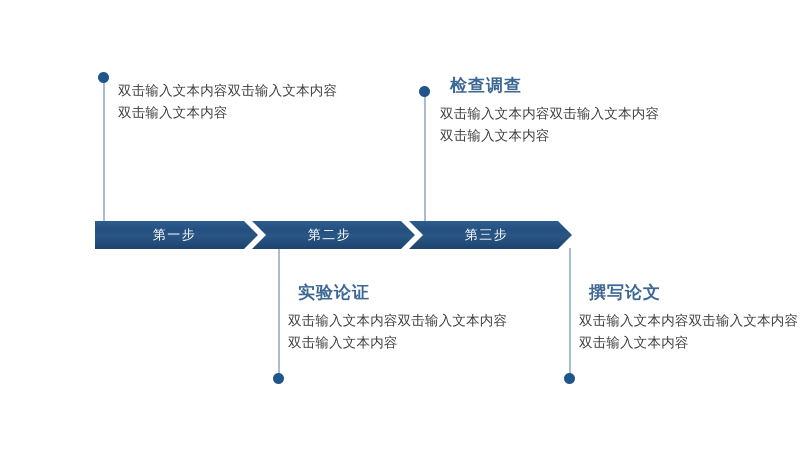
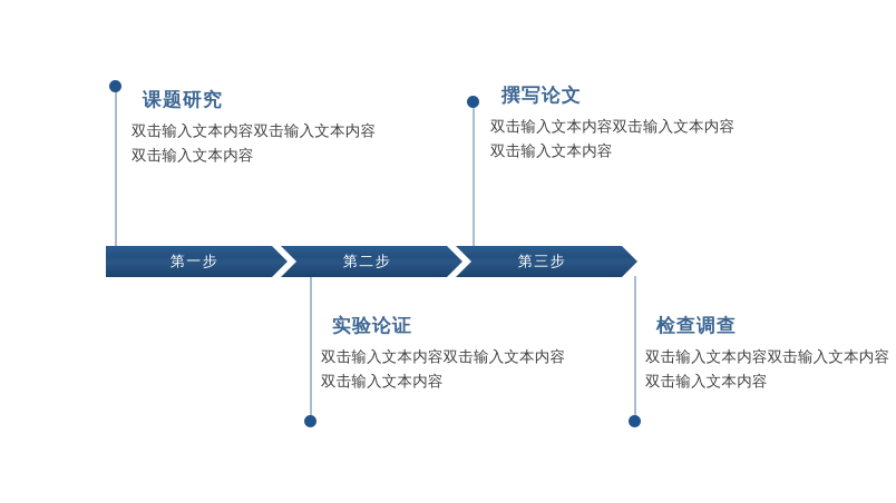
+ 课题研究
  双击输入文本内容双击输入文本内容双击输入文本内容
- 检查调查
+ 撰写论文
  双击输入文本内容双击输入文本内容双击输入文本内容
  实验论证
  双击输入文本内容双击输入文本内容双击输入文本内容
- 撰写论文
+ 检查调查
  双击输入文本内容双击输入文本内容双击输入文本内容
  第一步
  第二步
  第三步
